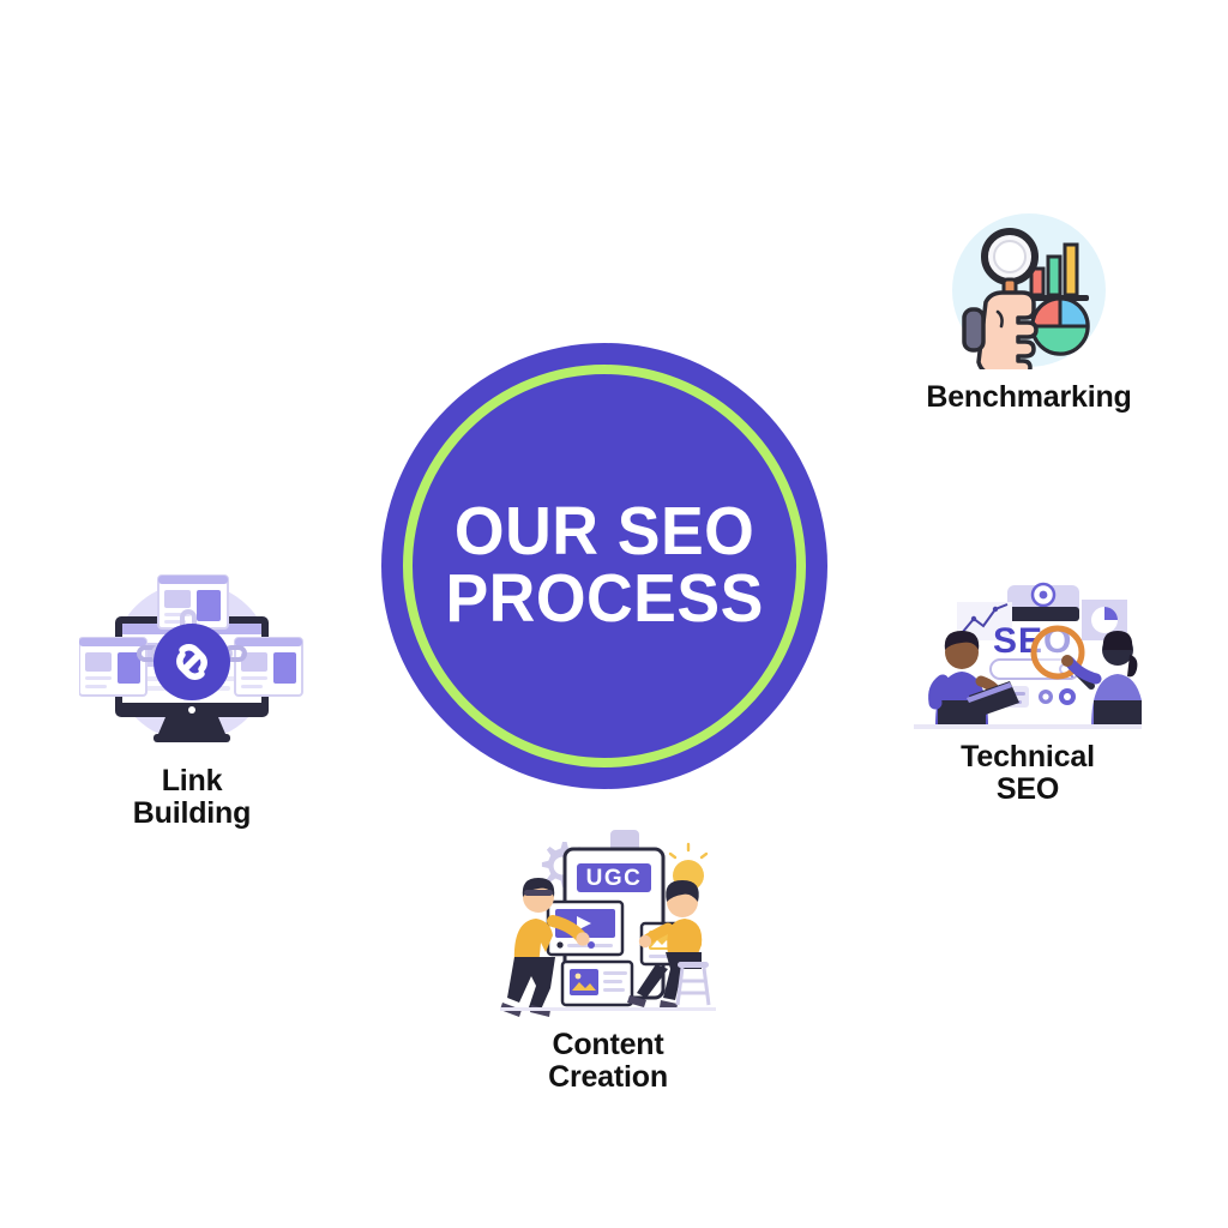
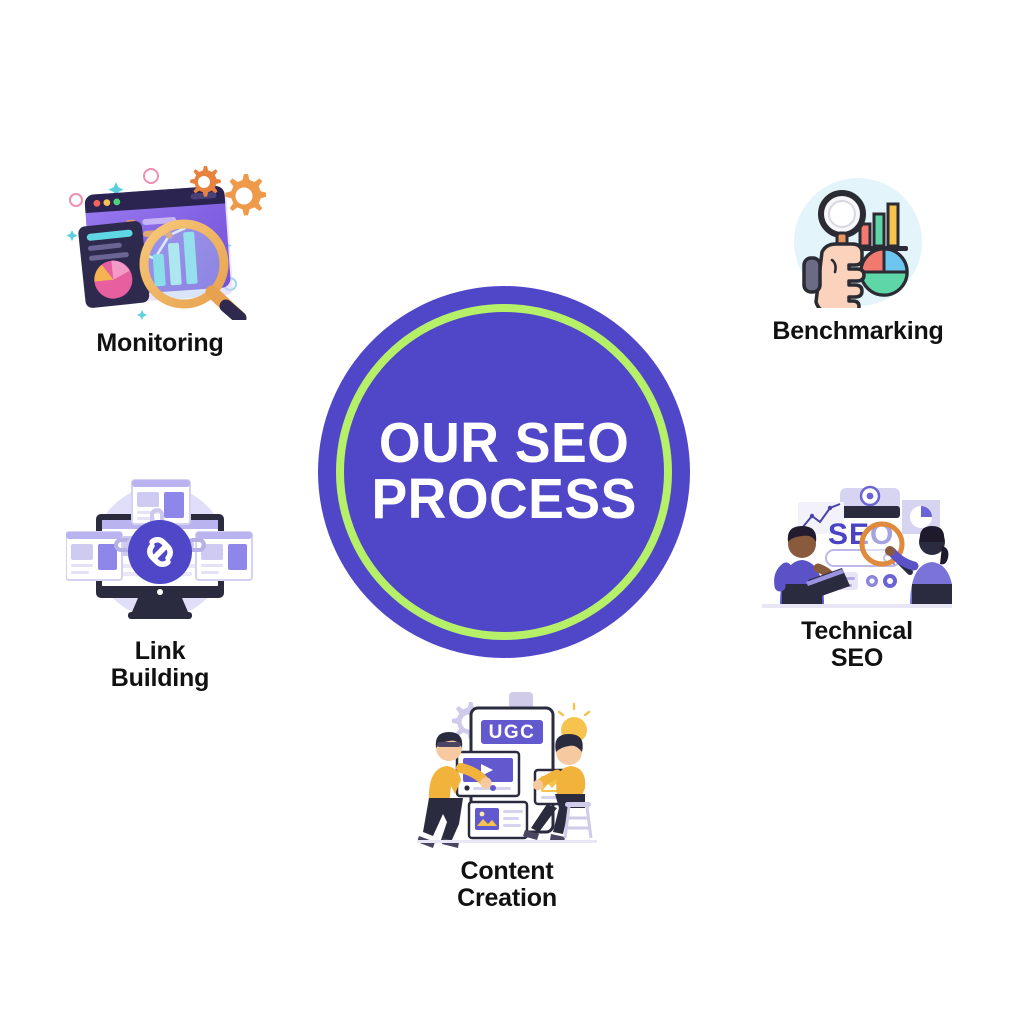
  OUR SEO
  PROCESS
+ Monitoring
  Benchmarking
  Link
  Building
  SEO
  Technical
  SEO
  UGC
  Content
  Creation
